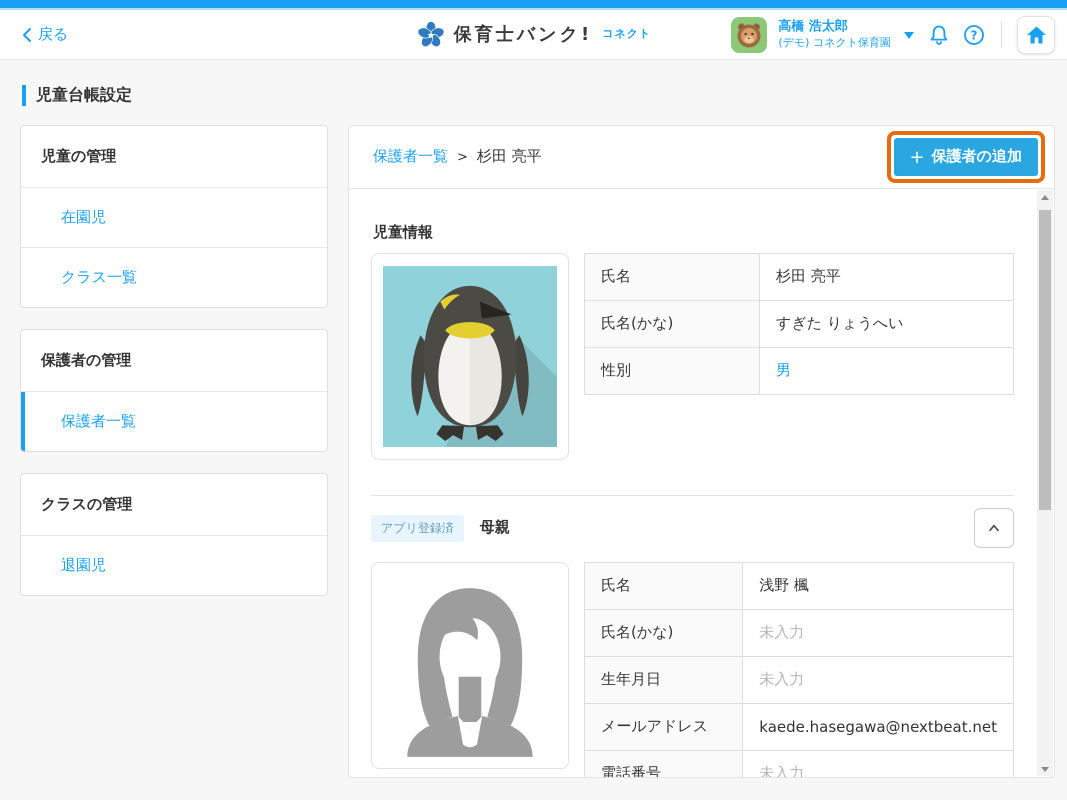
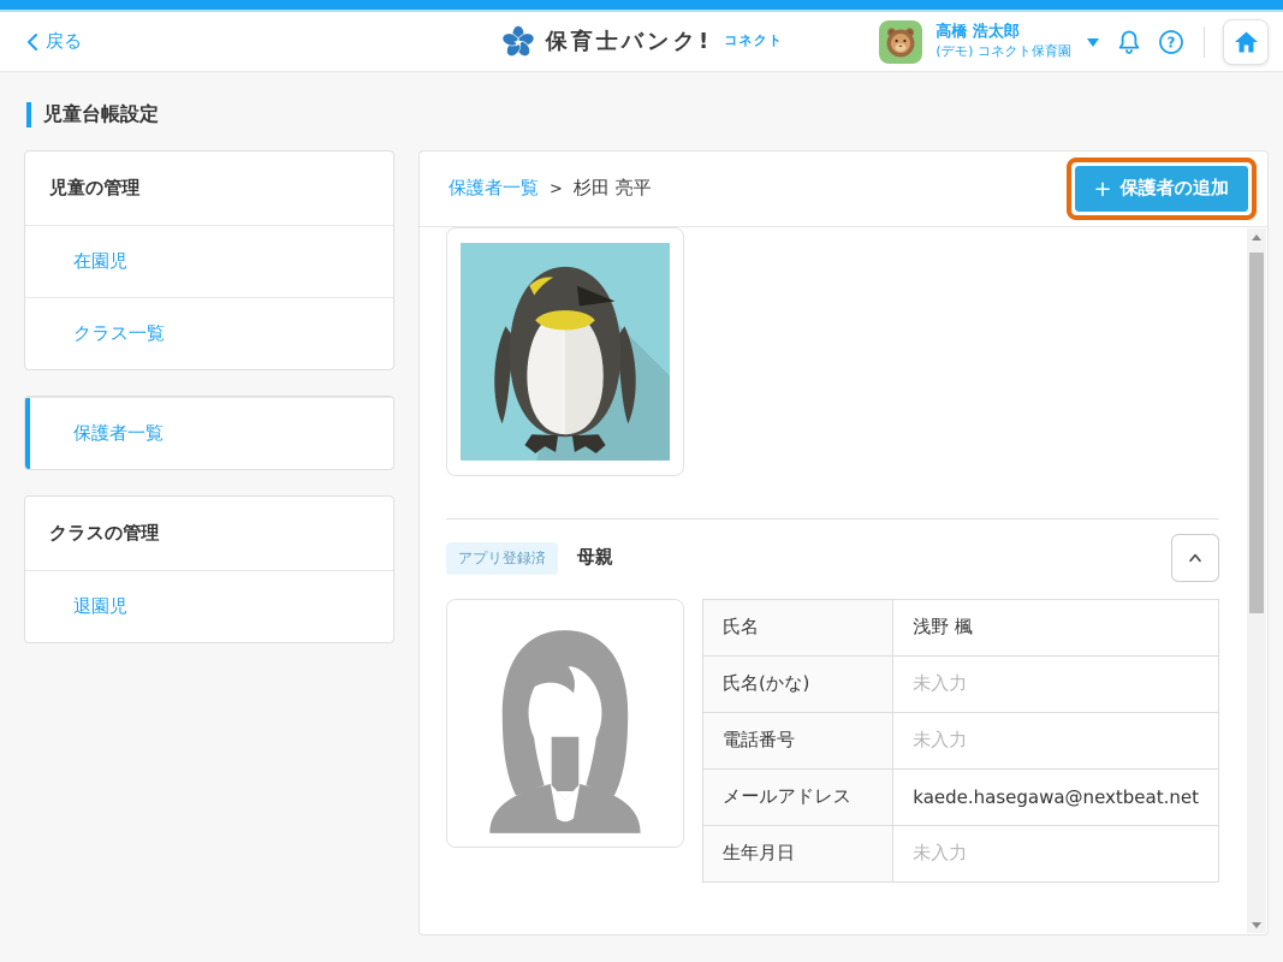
  戻る
  保育士バンク!
  コネクト
  高橋 浩太郎
  (デモ) コネクト保育園
  ?
  児童台帳設定
  児童の管理
  在園児
  クラス一覧
- 保護者の管理
  保護者一覧
  クラスの管理
  退園児
  保護者一覧
  >
  杉田 亮平
  +
  保護者の追加
- 児童情報
- 氏名	杉田 亮平
- 氏名(かな)	すぎた りょうへい
- 性別	男
  アプリ登録済
  母親
  氏名	浅野 楓
  氏名(かな)	未入力
- 生年月日	未入力
+ 電話番号	未入力
  メールアドレス	kaede.hasegawa@nextbeat.net
- 電話番号	未入力
+ 生年月日	未入力
